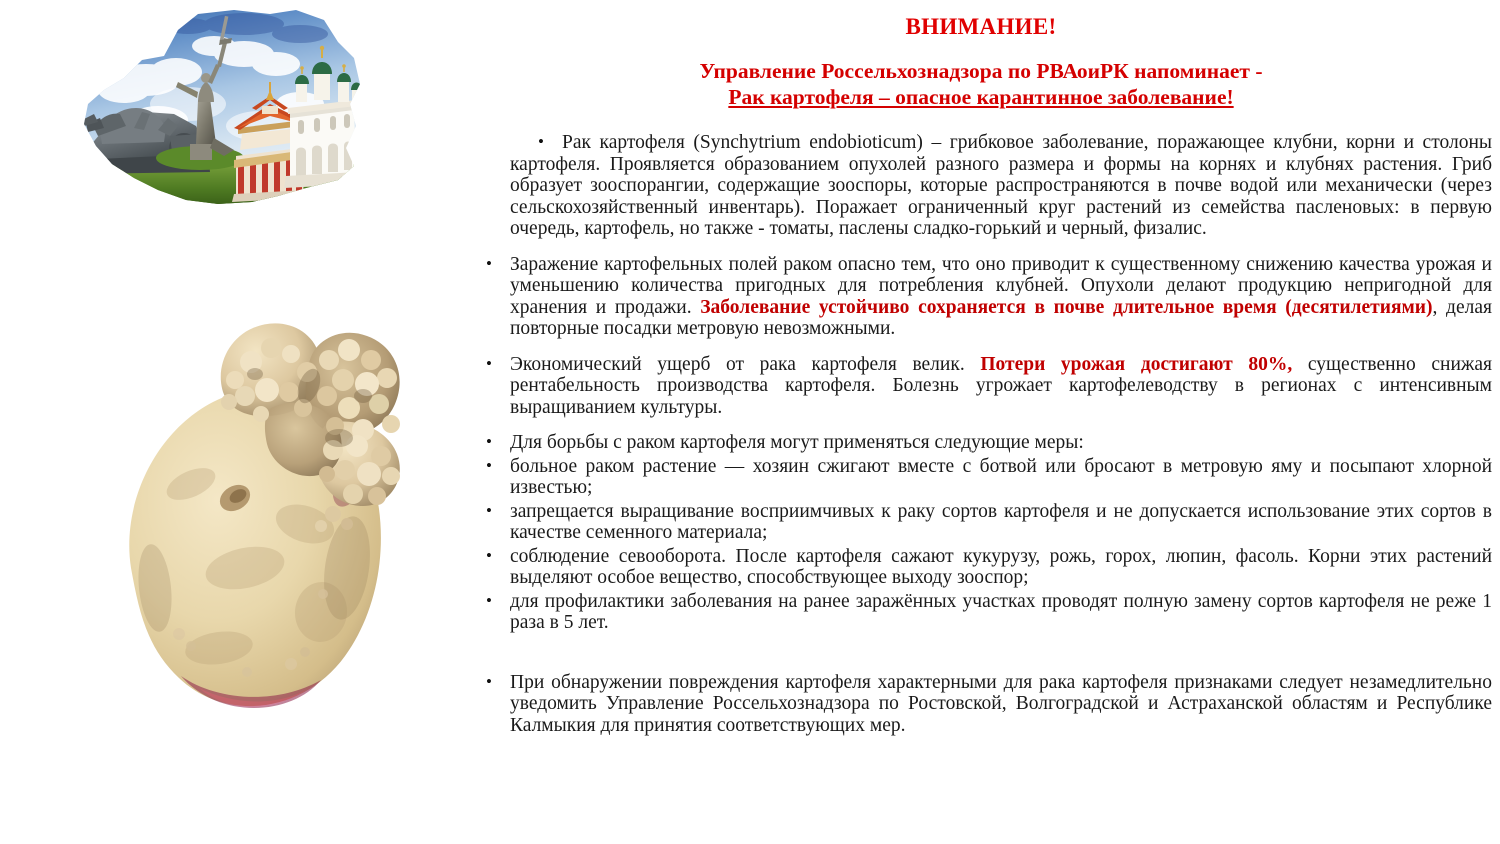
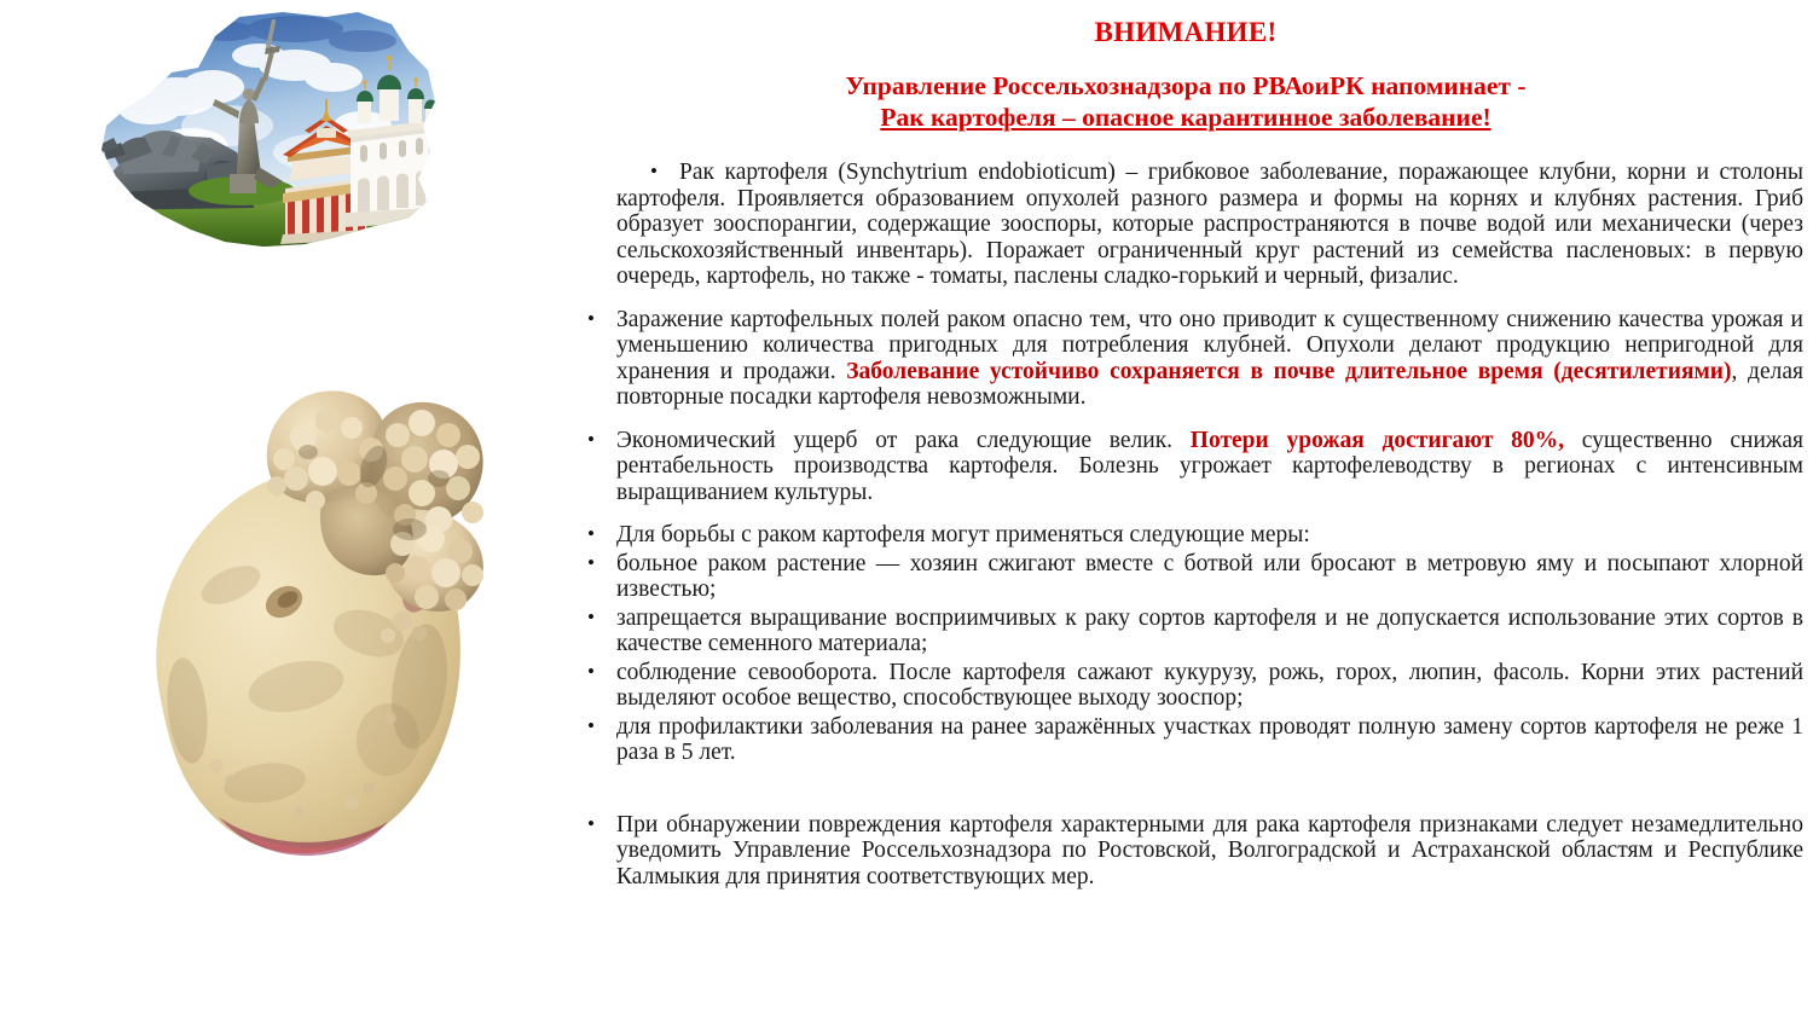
  ВНИМАНИЕ!
  Управление Россельхознадзора по РВАоиРК напоминает -
  Рак картофеля – опасное карантинное заболевание!
  Рак картофеля (Synchytrium endobioticum) – грибковое заболевание, поражающее клубни, корни и столоны картофеля. Проявляется образованием опухолей разного размера и формы на корнях и клубнях растения. Гриб образует зооспорангии, содержащие зооспоры, которые распространяются в почве водой или механически (через сельскохозяйственный инвентарь). Поражает ограниченный круг растений из семейства пасленовых: в первую очередь, картофель, но также - томаты, паслены сладко-горький и черный, физалис.
- Заражение картофельных полей раком опасно тем, что оно приводит к существенному снижению качества урожая и уменьшению количества пригодных для потребления клубней. Опухоли делают продукцию непригодной для хранения и продажи. Заболевание устойчиво сохраняется в почве длительное время (десятилетиями), делая повторные посадки метровую невозможными.
+ Заражение картофельных полей раком опасно тем, что оно приводит к существенному снижению качества урожая и уменьшению количества пригодных для потребления клубней. Опухоли делают продукцию непригодной для хранения и продажи. Заболевание устойчиво сохраняется в почве длительное время (десятилетиями), делая повторные посадки картофеля невозможными.
- Экономический ущерб от рака картофеля велик. Потери урожая достигают 80%, существенно снижая рентабельность производства картофеля. Болезнь угрожает картофелеводству в регионах с интенсивным выращиванием культуры.
+ Экономический ущерб от рака следующие велик. Потери урожая достигают 80%, существенно снижая рентабельность производства картофеля. Болезнь угрожает картофелеводству в регионах с интенсивным выращиванием культуры.
  Для борьбы с раком картофеля могут применяться следующие меры:
  больное раком растение — хозяин сжигают вместе с ботвой или бросают в метровую яму и посыпают хлорной известью;
  запрещается выращивание восприимчивых к раку сортов картофеля и не допускается использование этих сортов в качестве семенного материала;
  соблюдение севооборота. После картофеля сажают кукурузу, рожь, горох, люпин, фасоль. Корни этих растений выделяют особое вещество, способствующее выходу зооспор;
  для профилактики заболевания на ранее заражённых участках проводят полную замену сортов картофеля не реже 1 раза в 5 лет.
  При обнаружении повреждения картофеля характерными для рака картофеля признаками следует незамедлительно уведомить Управление Россельхознадзора по Ростовской, Волгоградской и Астраханской областям и Республике Калмыкия для принятия соответствующих мер.
